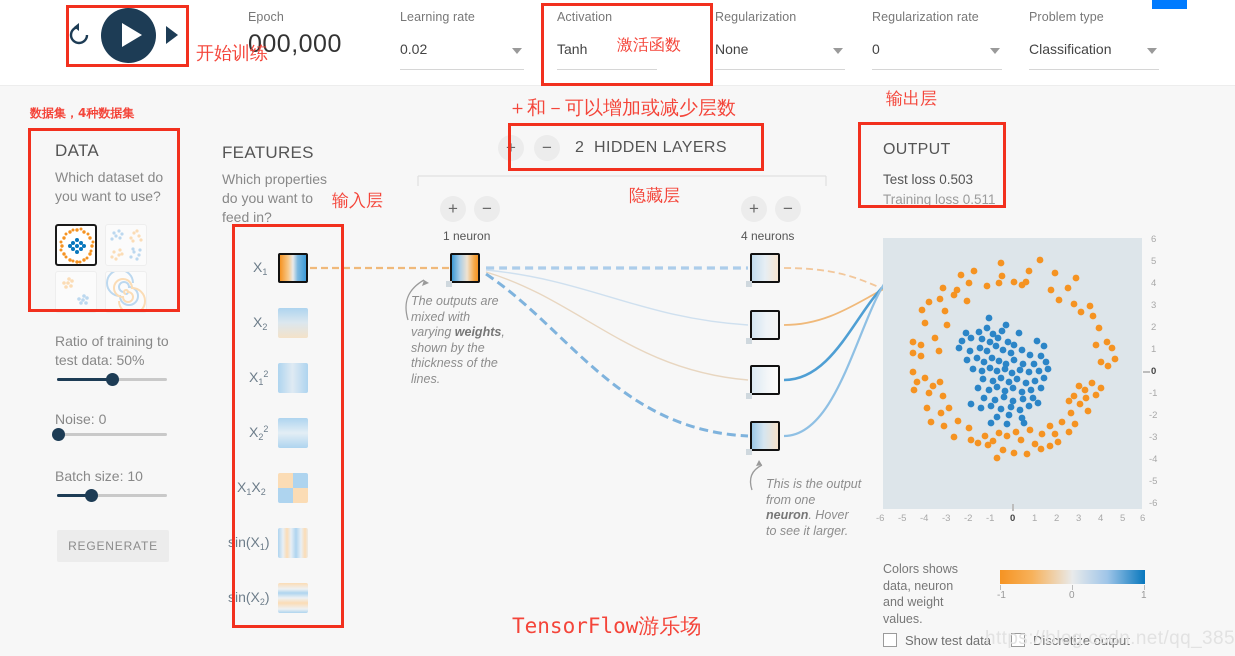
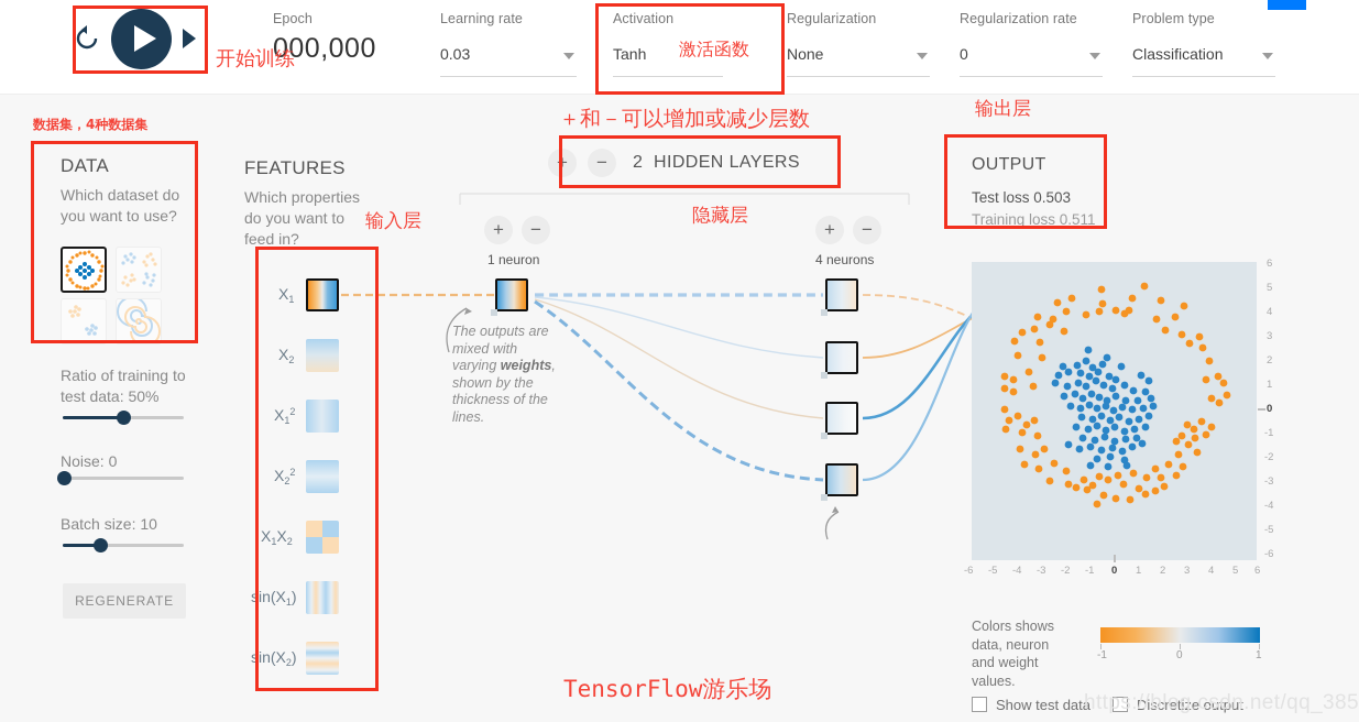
  Epoch
  000,000
  Learning rate
- 0.02
+ 0.03
  Activation
  Tanh
  Regularization
  None
  Regularization rate
  0
  Problem type
  Classification
  数据集，4种数据集
  DATA
  Which dataset do you want to use?
  Ratio of training to test data: 50%
  Noise: 0
  Batch size: 10
  REGENERATE
  FEATURES
  Which properties do you want to feed in?
  X1
  X2
  X12
  X22
  X1X2
  sin(X1)
  sin(X2)
  +
  −
  2 HIDDEN LAYERS
  +
  −
  1 neuron
  +
  −
  4 neurons
  The outputs are
  mixed with
  varying weights,
  shown by the
  thickness of the
  lines.
- This is the output
- from one
- neuron. Hover
- to see it larger.
  OUTPUT
  Test loss 0.503
  Training loss 0.511
  6
  5
  4
  3
  2
  1
  0
  -1
  -2
  -3
  -4
  -5
  -6
  -6
  -5
  -4
  -3
  -2
  -1
  0
  1
  2
  3
  4
  5
  6
  Colors shows data, neuron and weight values.
  -1
  0
  1
  Show test data
  Discretize output
  https://blog.csdn.net/qq_385
  开始训练
  激活函数
  输入层
  ＋和－可以增加或减少层数
  隐藏层
  输出层
  TensorFlow游乐场
